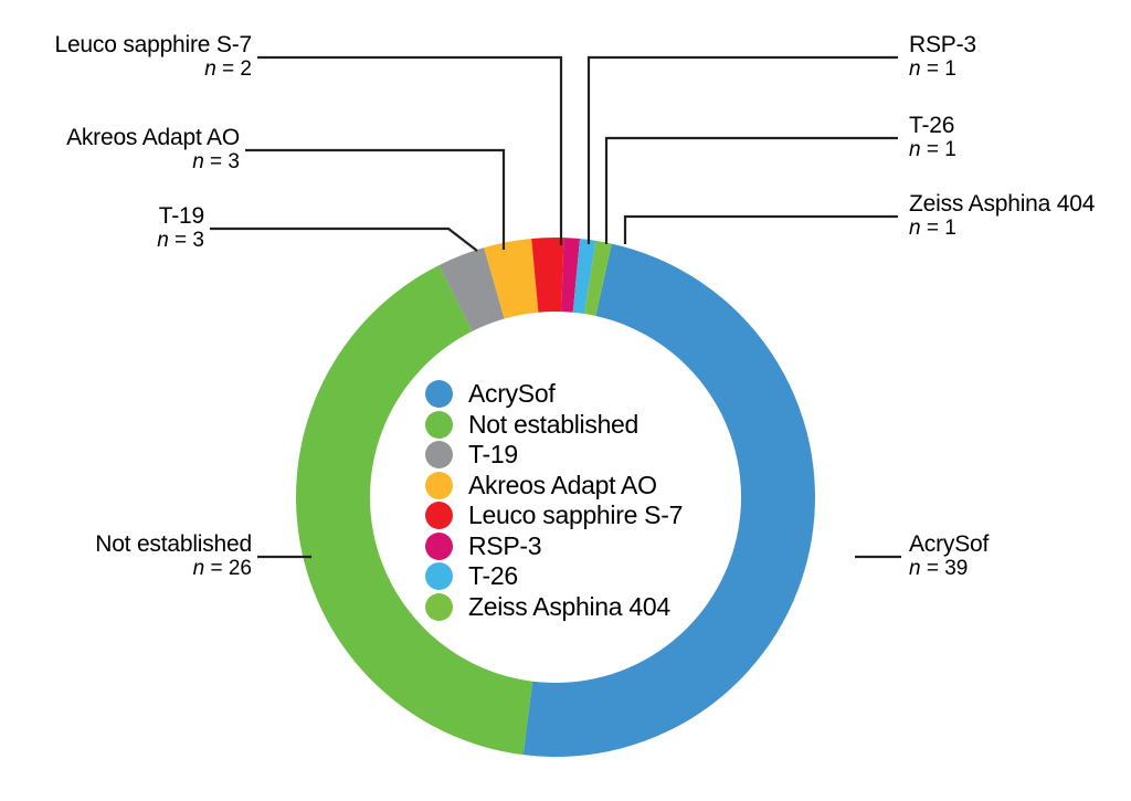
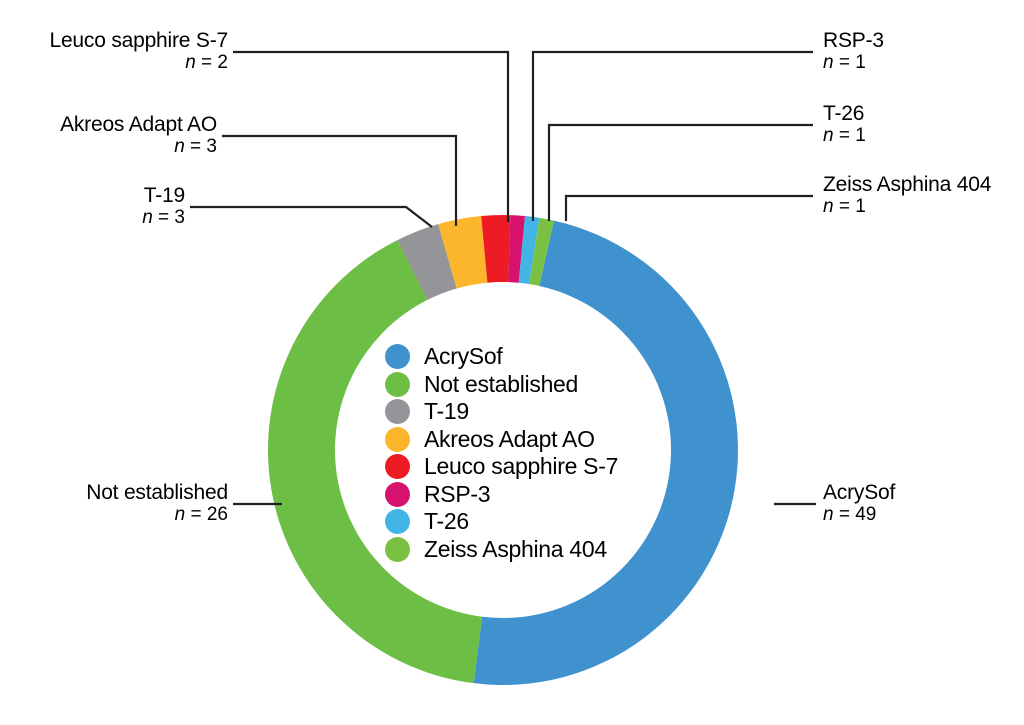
  Leuco sapphire S-7
  n = 2
  Akreos Adapt AO
  n = 3
  T-19
  n = 3
  Not established
  n = 26
  RSP-3
  n = 1
  T-26
  n = 1
  Zeiss Asphina 404
  n = 1
  AcrySof
- n = 39
+ n = 49
  AcrySof
  Not established
  T-19
  Akreos Adapt AO
  Leuco sapphire S-7
  RSP-3
  T-26
  Zeiss Asphina 404
